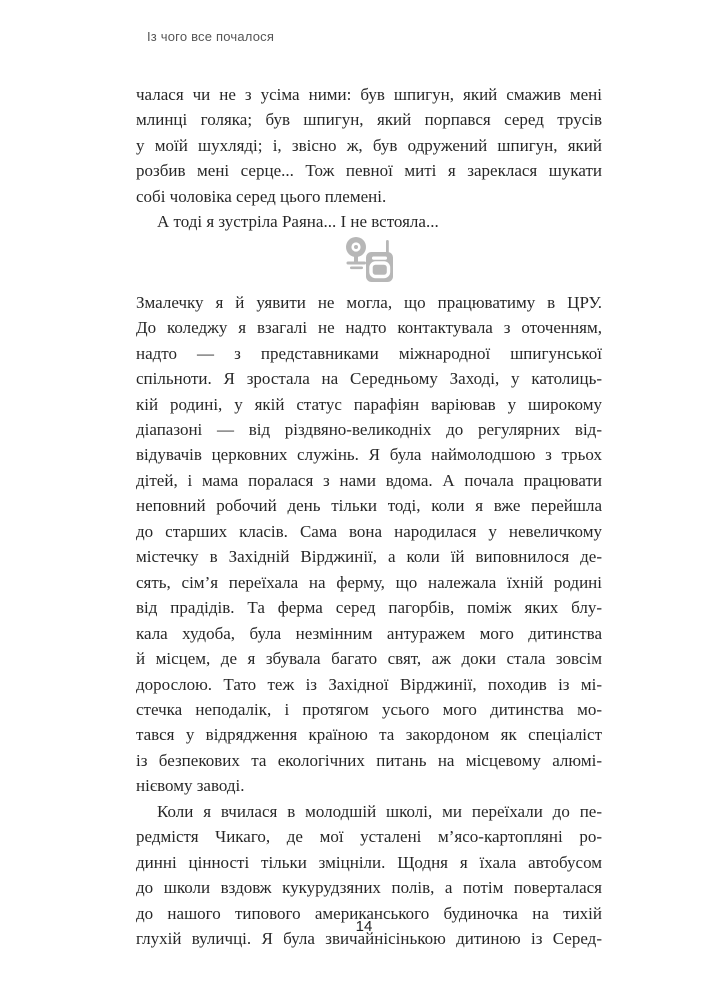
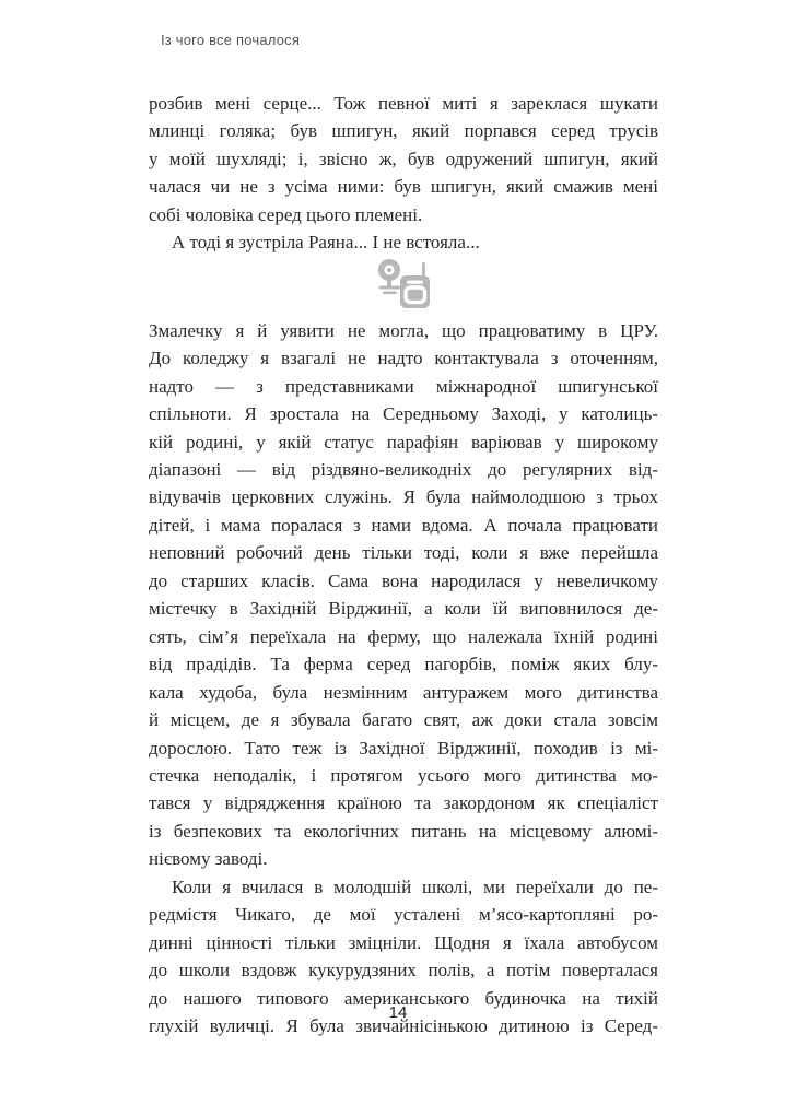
  Із чого все почалося
- чалася чи не з усіма ними: був шпигун, який смажив мені
+ розбив мені серце... Тож певної миті я зареклася шукати
  млинці голяка; був шпигун, який порпався серед трусів
  у моїй шухляді; і, звісно ж, був одружений шпигун, який
- розбив мені серце... Тож певної миті я зареклася шукати
+ чалася чи не з усіма ними: був шпигун, який смажив мені
  собі чоловіка серед цього племені.
  А тоді я зустріла Раяна... І не встояла...
  Змалечку я й уявити не могла, що працюватиму в ЦРУ.
  До коледжу я взагалі не надто контактувала з оточенням,
  надто — з представниками міжнародної шпигунської
  спільноти. Я зростала на Середньому Заході, у католиць-
  кій родині, у якій статус парафіян варіював у широкому
  діапазоні — від різдвяно-великодніх до регулярних від-
  відувачів церковних служінь. Я була наймолодшою з трьох
  дітей, і мама поралася з нами вдома. А почала працювати
  неповний робочий день тільки тоді, коли я вже перейшла
  до старших класів. Сама вона народилася у невеличкому
  містечку в Західній Вірджинії, а коли їй виповнилося де-
  сять, сім’я переїхала на ферму, що належала їхній родині
  від прадідів. Та ферма серед пагорбів, поміж яких блу-
  кала худоба, була незмінним антуражем мого дитинства
  й місцем, де я збувала багато свят, аж доки стала зовсім
  дорослою. Тато теж із Західної Вірджинії, походив із мі-
  стечка неподалік, і протягом усього мого дитинства мо-
  тався у відрядження країною та закордоном як спеціаліст
  із безпекових та екологічних питань на місцевому алюмі-
  нієвому заводі.
  Коли я вчилася в молодшій школі, ми переїхали до пе-
  редмістя Чикаго, де мої усталені м’ясо-картопляні ро-
  динні цінності тільки зміцніли. Щодня я їхала автобусом
  до школи вздовж кукурудзяних полів, а потім поверталася
  до нашого типового американського будиночка на тихій
  глухій вуличці. Я була звичайнісінькою дитиною із Серед-
  14
